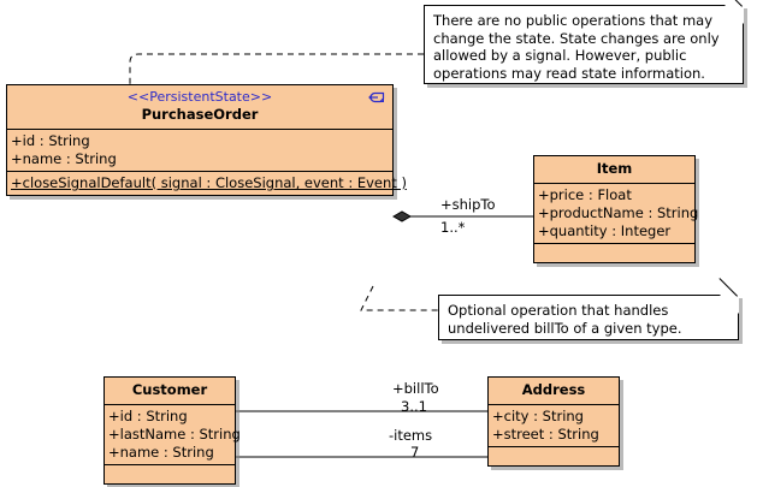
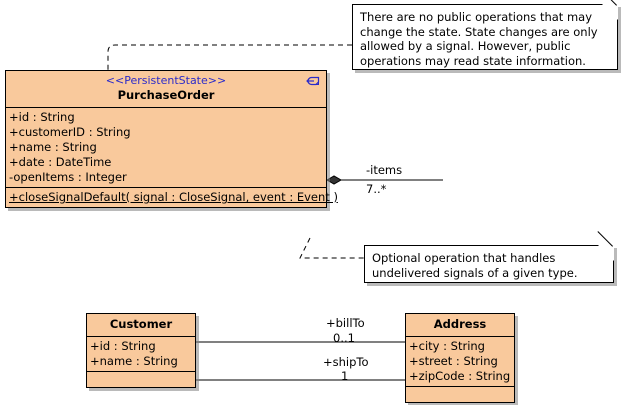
  There are no public operations that may change the state. State changes are only allowed by a signal. However, public operations may read state information.
- Optional operation that handles undelivered billTo of a given type.
+ Optional operation that handles undelivered signals of a given type.
  <<PersistentState>>
  PurchaseOrder
  +id : String
+ +customerID : String
  +name : String
+ +date : DateTime
+ -openItems : Integer
  +closeSignalDefault( signal : CloseSignal, event : Event )
- Item
- +price : Float
- +productName : String
- +quantity : Integer
  Customer
  +id : String
- +lastName : String
  +name : String
  Address
  +city : String
  +street : String
+ +zipCode : String
- +shipTo
+ -items
- 1..*
+ 7..*
  +billTo
- 3..1
+ 0..1
- -items
+ +shipTo
- 7
+ 1
